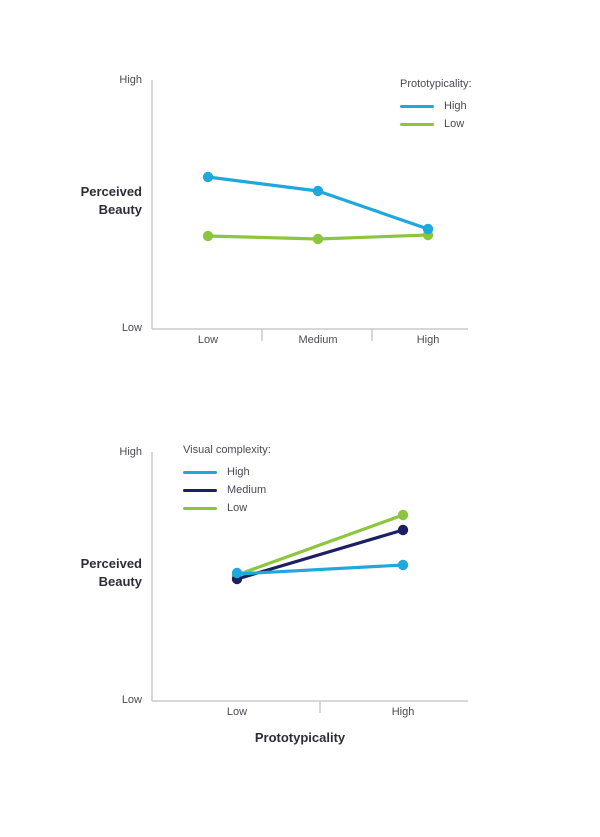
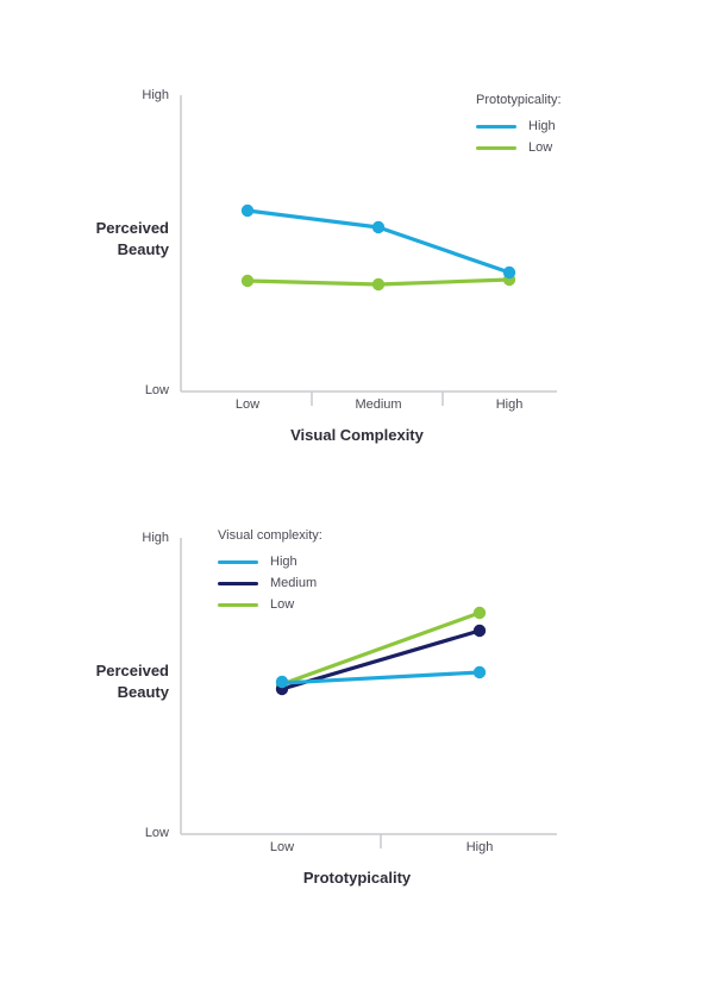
  High
  Low
  Perceived
  Beauty
  Low
  Medium
  High
+ Visual Complexity
  Prototypicality:
  High
  Low
  High
  Low
  Perceived
  Beauty
  Low
  High
  Prototypicality
  Visual complexity:
  High
  Medium
  Low
